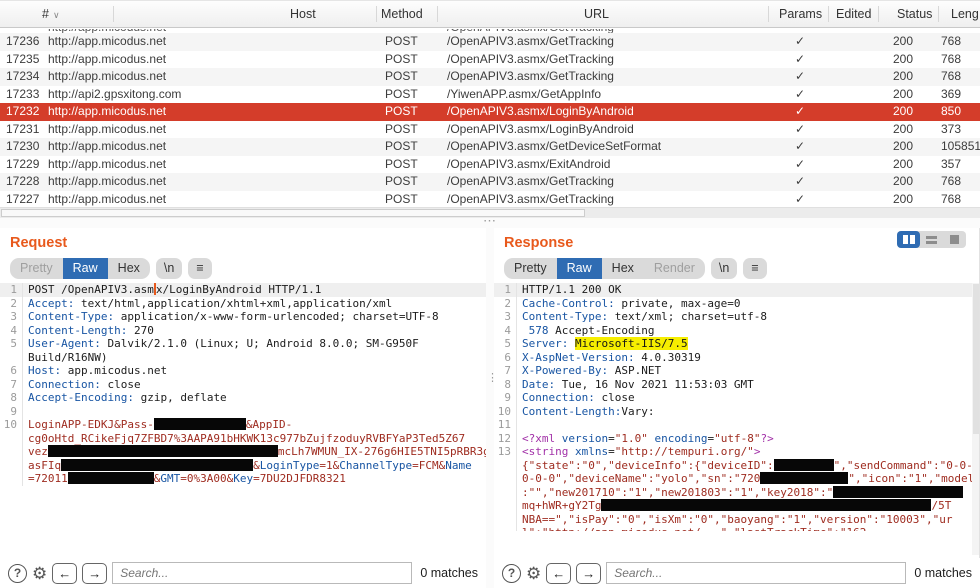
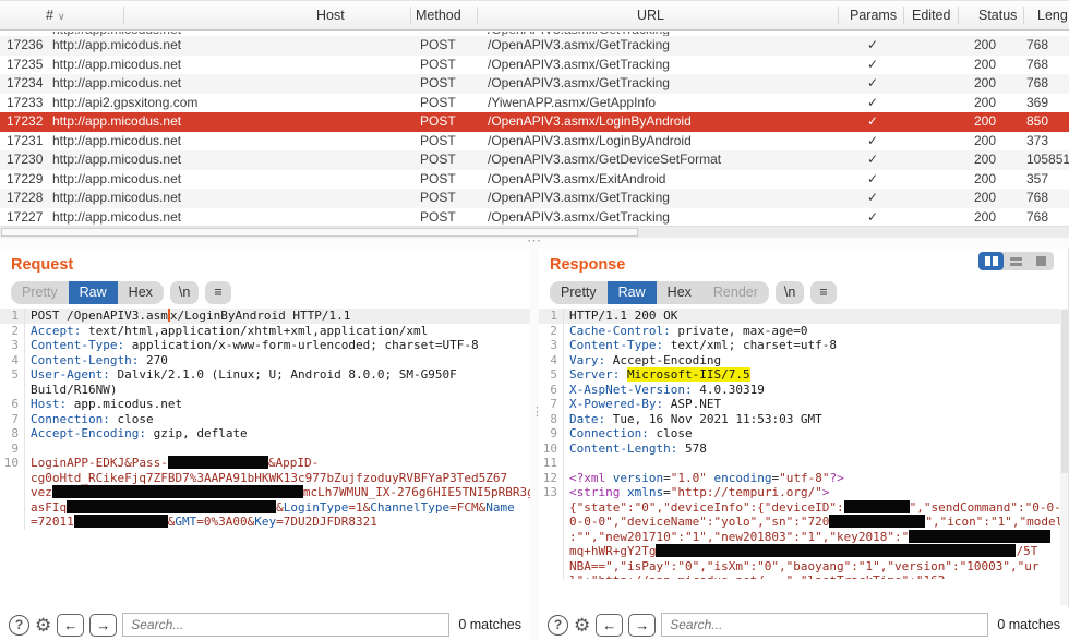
  # ∨
  Host
  Method
  URL
  Params
  Edited
  Status
  Leng
  17236
  http://app.micodus.net
  POST
  /OpenAPIV3.asmx/GetTracking
  ✓
  200
  768
  17235
  http://app.micodus.net
  POST
  /OpenAPIV3.asmx/GetTracking
  ✓
  200
  768
  17234
  http://app.micodus.net
  POST
  /OpenAPIV3.asmx/GetTracking
  ✓
  200
  768
  17233
  http://api2.gpsxitong.com
  POST
  /YiwenAPP.asmx/GetAppInfo
  ✓
  200
  369
  17232
  http://app.micodus.net
  POST
  /OpenAPIV3.asmx/LoginByAndroid
  ✓
  200
  850
  17231
  http://app.micodus.net
  POST
  /OpenAPIV3.asmx/LoginByAndroid
  ✓
  200
  373
  17230
  http://app.micodus.net
  POST
  /OpenAPIV3.asmx/GetDeviceSetFormat
  ✓
  200
  105851
  17229
  http://app.micodus.net
  POST
  /OpenAPIV3.asmx/ExitAndroid
  ✓
  200
  357
  17228
  http://app.micodus.net
  POST
  /OpenAPIV3.asmx/GetTracking
  ✓
  200
  768
  17227
  http://app.micodus.net
  POST
  /OpenAPIV3.asmx/GetTracking
  ✓
  200
  768
  ⋯
  Request
  Pretty
  Raw
  Hex
  \n
  ≡
  1
  POST /OpenAPIV3.asm x/LoginByAndroid HTTP/1.1
  2
  Accept: text/html,application/xhtml+xml,application/xml
  3
  Content-Type: application/x-www-form-urlencoded; charset=UTF-8
  4
  Content-Length: 270
  5
  User-Agent: Dalvik/2.1.0 (Linux; U; Android 8.0.0; SM-G950F
  Build/R16NW)
  6
  Host: app.micodus.net
  7
  Connection: close
  8
  Accept-Encoding: gzip, deflate
  9
  10
  LoginAPP-EDKJ&Pass- &AppID-
  cg0oHtd_RCikeFjq7ZFBD7%3AAPA91bHKWK13c977bZujfzoduyRVBFYaP3Ted5Z67
  vez mcLh7WMUN_IX-276g6HIE5TNI5pRBR3
  asFIq &LoginType=1&ChannelType=FCM&Name
  =72011 &GMT=0%3A00&Key=7DU2DJFDR8321
  ?
  ⚙
  ←
  →
  Search...
  0 matches
  ⋮
  Response
  Pretty
  Raw
  Hex
  Render
  \n
  ≡
  1
  HTTP/1.1 200 OK
  2
  Cache-Control: private, max-age=0
  3
  Content-Type: text/xml; charset=utf-8
  4
- 578 Accept-Encoding
+ Vary: Accept-Encoding
  5
  Server: Microsoft-IIS/7.5
  6
  X-AspNet-Version: 4.0.30319
  7
  X-Powered-By: ASP.NET
  8
  Date: Tue, 16 Nov 2021 11:53:03 GMT
  9
  Connection: close
  10
- Content-Length:Vary:
+ Content-Length: 578
  11
  12
  <?xml version="1.0" encoding="utf-8"?>
  13
  <string xmlns="http://tempuri.org/">
  {"state":"0","deviceInfo":{"deviceID": ","sendCommand":"0-0-
  0-0-0","deviceName":"yolo","sn":"720 ","icon":"1","model
  :"","new201710":"1","new201803":"1","key2018":"
  mq+hWR+gY2Tg /5T
  NBA==","isPay":"0","isXm":"0","baoyang":"1","version":"10003","ur
  ?
  ⚙
  ←
  →
  Search...
  0 matches
